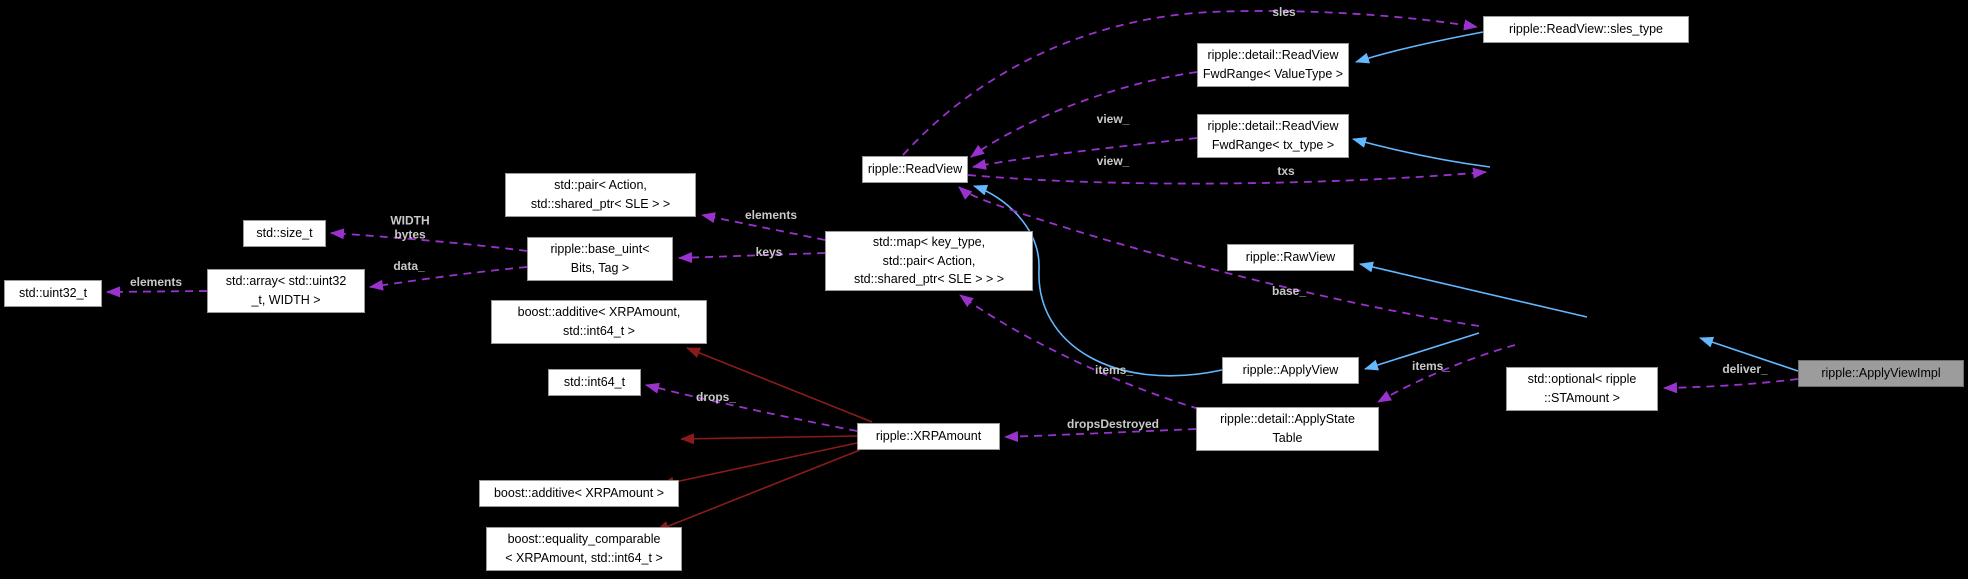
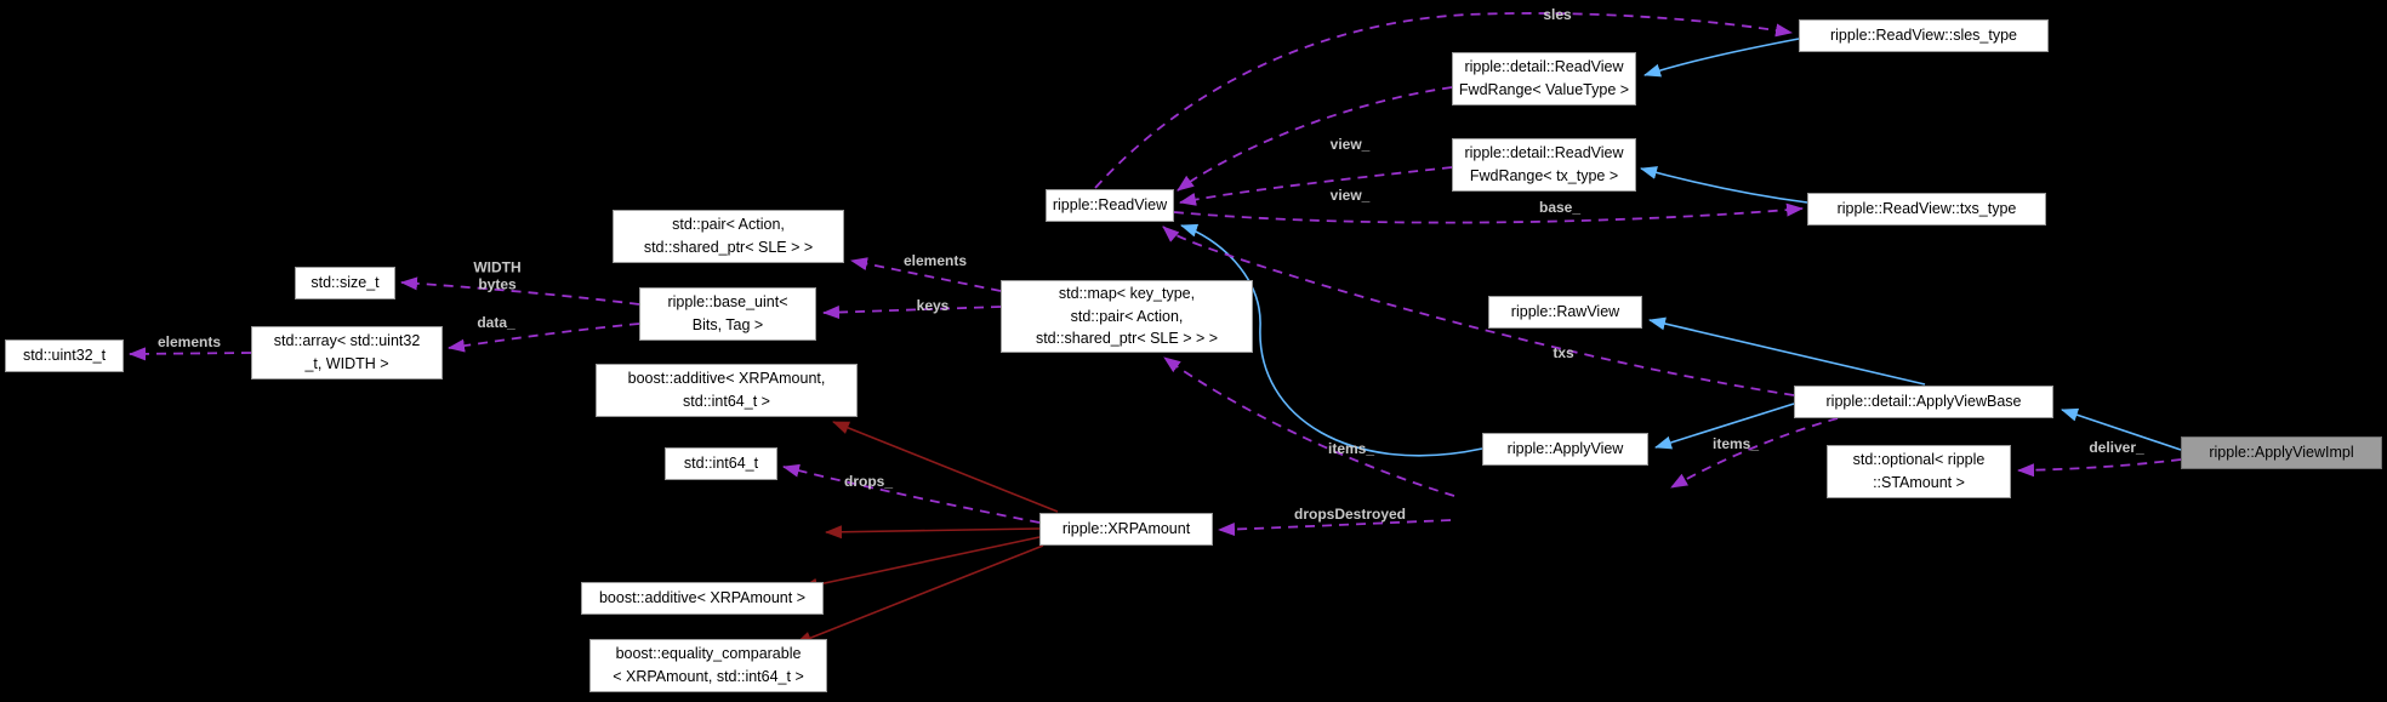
  std::uint32_t
  std::array< std::uint32
  _t, WIDTH >
  std::size_t
  std::pair< Action,
  std::shared_ptr< SLE > >
  ripple::base_uint<
  Bits, Tag >
  boost::additive< XRPAmount,
  std::int64_t >
  std::int64_t
  boost::additive< XRPAmount >
  boost::equality_comparable
  < XRPAmount, std::int64_t >
  ripple::XRPAmount
  ripple::ReadView
  std::map< key_type,
  std::pair< Action,
  std::shared_ptr< SLE > > >
  ripple::detail::ReadView
  FwdRange< ValueType >
  ripple::detail::ReadView
  FwdRange< tx_type >
  ripple::RawView
  ripple::ApplyView
- ripple::detail::ApplyState
- Table
  ripple::ReadView::sles_type
+ ripple::ReadView::txs_type
+ ripple::detail::ApplyViewBase
  std::optional< ripple
  ::STAmount >
  ripple::ApplyViewImpl
  sles
  view_
  view_
- txs
+ base_
  elements
  keys
  WIDTH
  bytes
  data_
  elements
  drops_
  dropsDestroyed
  items_
  items_
- base_
+ txs
  deliver_
